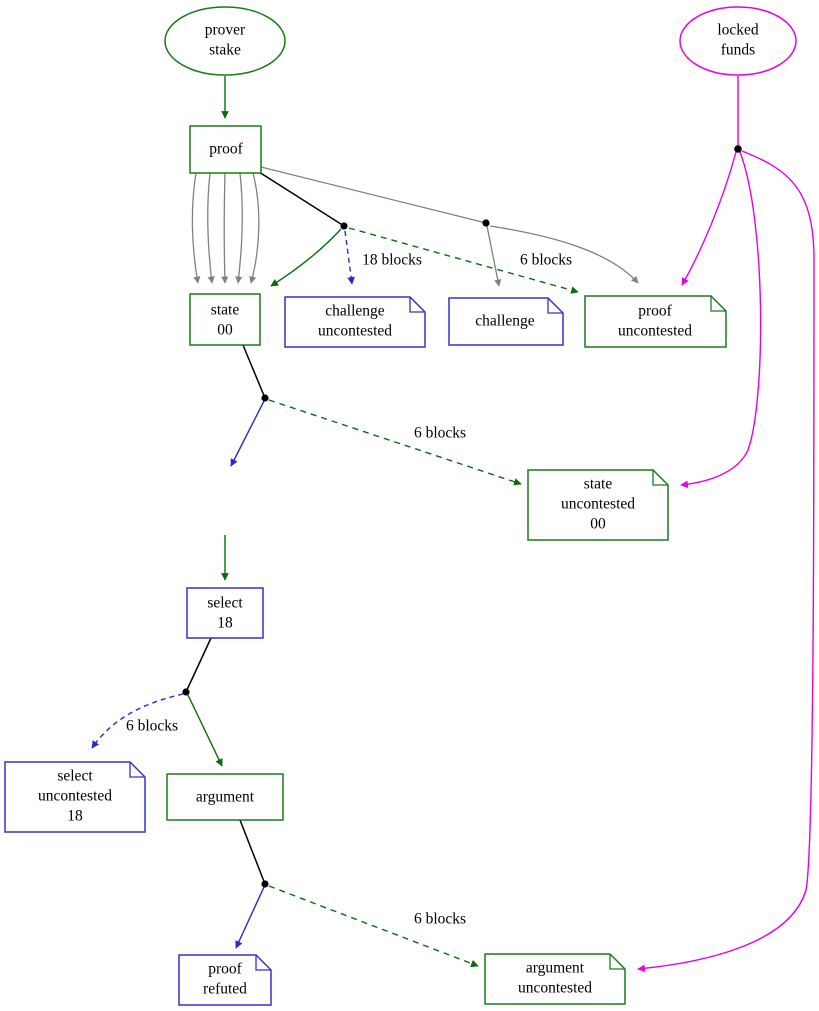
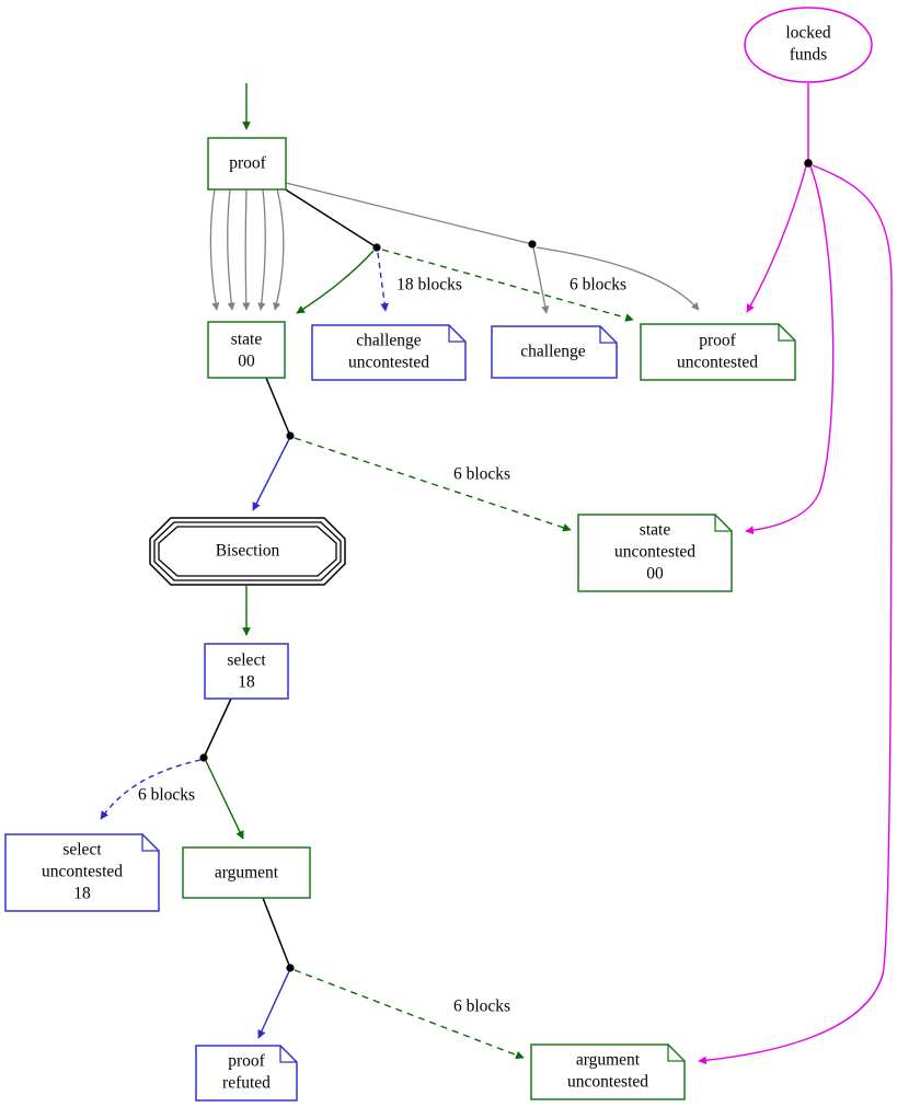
- prover
- stake
  locked
  funds
  proof
  state
  00
  challenge
  uncontested
  challenge
  proof
  uncontested
+ Bisection
  state
  uncontested
  00
  select
  18
  select
  uncontested
  18
  argument
  proof
  refuted
  argument
  uncontested
  18 blocks
  6 blocks
  6 blocks
  6 blocks
  6 blocks
